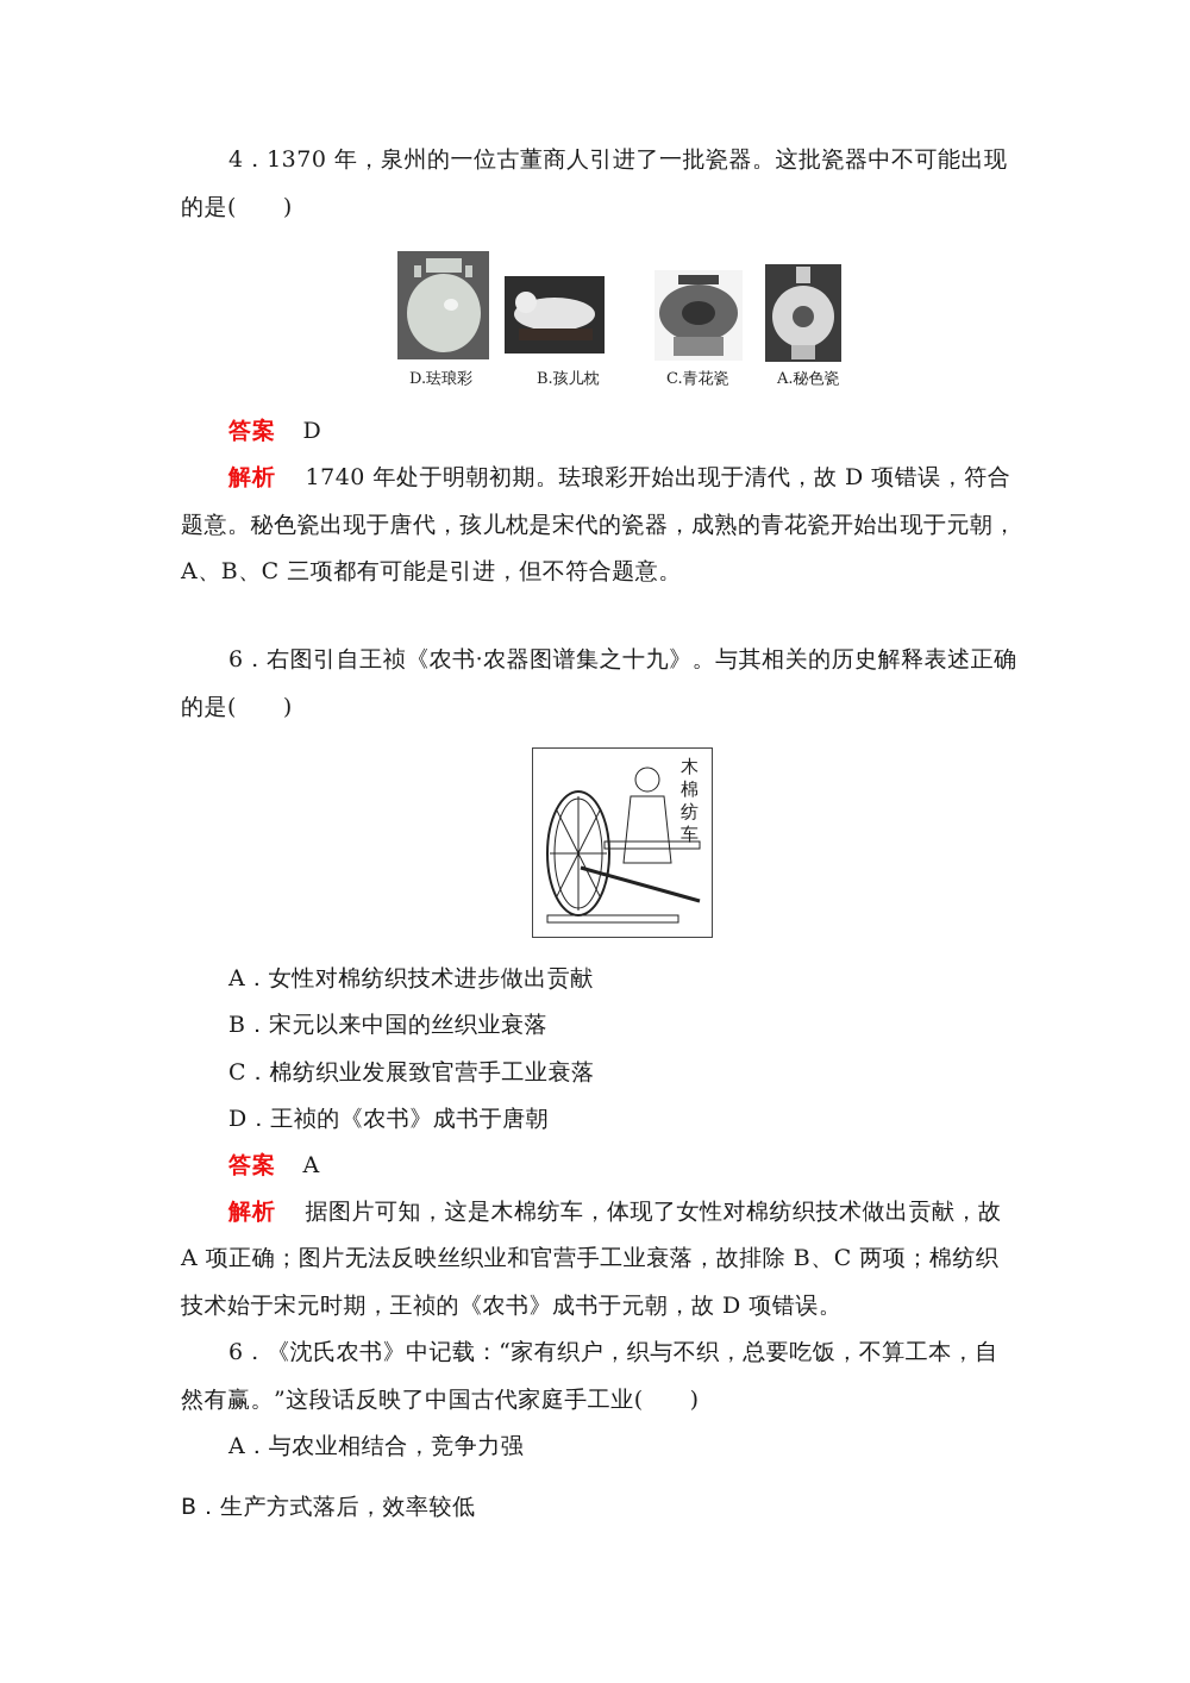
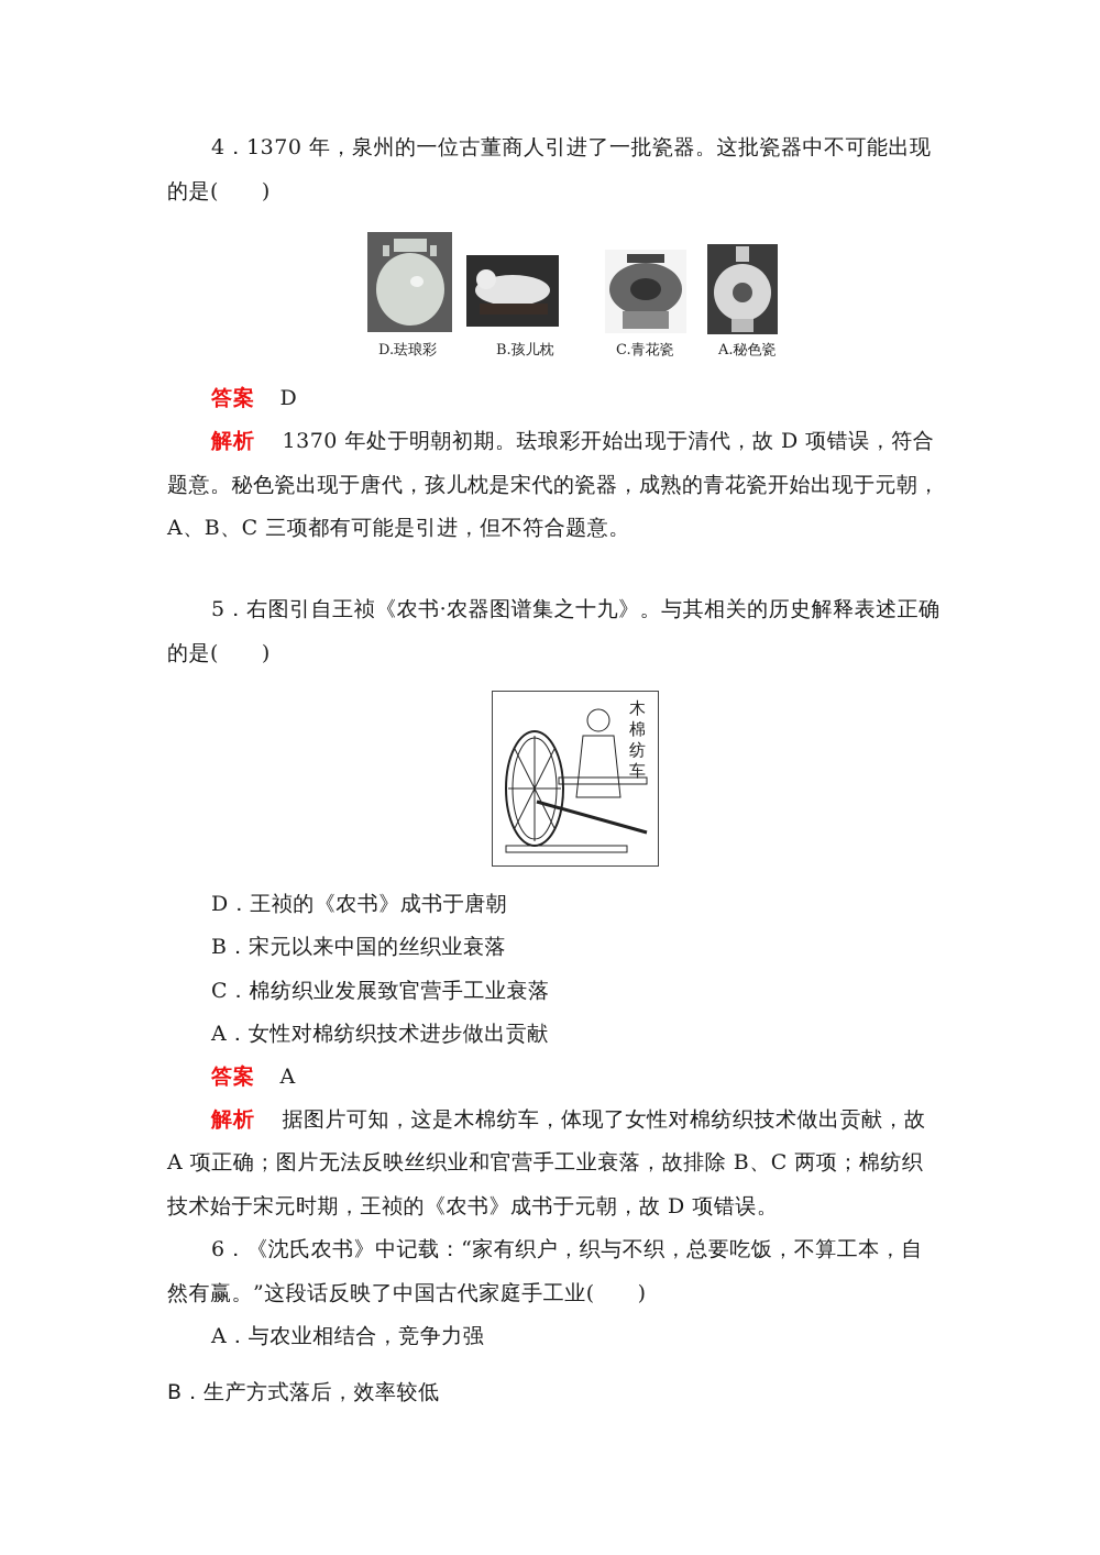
  4．1370 年，泉州的一位古董商人引进了一批瓷器。这批瓷器中不可能出现
  的是( )
  D.珐琅彩
  B.孩儿枕
  C.青花瓷
  A.秘色瓷
  答案 D
- 解析 1740 年处于明朝初期。珐琅彩开始出现于清代，故 D 项错误，符合
+ 解析 1370 年处于明朝初期。珐琅彩开始出现于清代，故 D 项错误，符合
  题意。秘色瓷出现于唐代，孩儿枕是宋代的瓷器，成熟的青花瓷开始出现于元朝，
  A、B、C 三项都有可能是引进，但不符合题意。
- 6．右图引自王祯《农书·农器图谱集之十九》。与其相关的历史解释表述正确
+ 5．右图引自王祯《农书·农器图谱集之十九》。与其相关的历史解释表述正确
  的是( )
  木棉纺车
- A．女性对棉纺织技术进步做出贡献
+ D．王祯的《农书》成书于唐朝
  B．宋元以来中国的丝织业衰落
  C．棉纺织业发展致官营手工业衰落
- D．王祯的《农书》成书于唐朝
+ A．女性对棉纺织技术进步做出贡献
  答案 A
  解析 据图片可知，这是木棉纺车，体现了女性对棉纺织技术做出贡献，故
  A 项正确；图片无法反映丝织业和官营手工业衰落，故排除 B、C 两项；棉纺织
  技术始于宋元时期，王祯的《农书》成书于元朝，故 D 项错误。
  6．《沈氏农书》中记载：“家有织户，织与不织，总要吃饭，不算工本，自
  然有赢。”这段话反映了中国古代家庭手工业( )
  A．与农业相结合，竞争力强
  B．生产方式落后，效率较低
